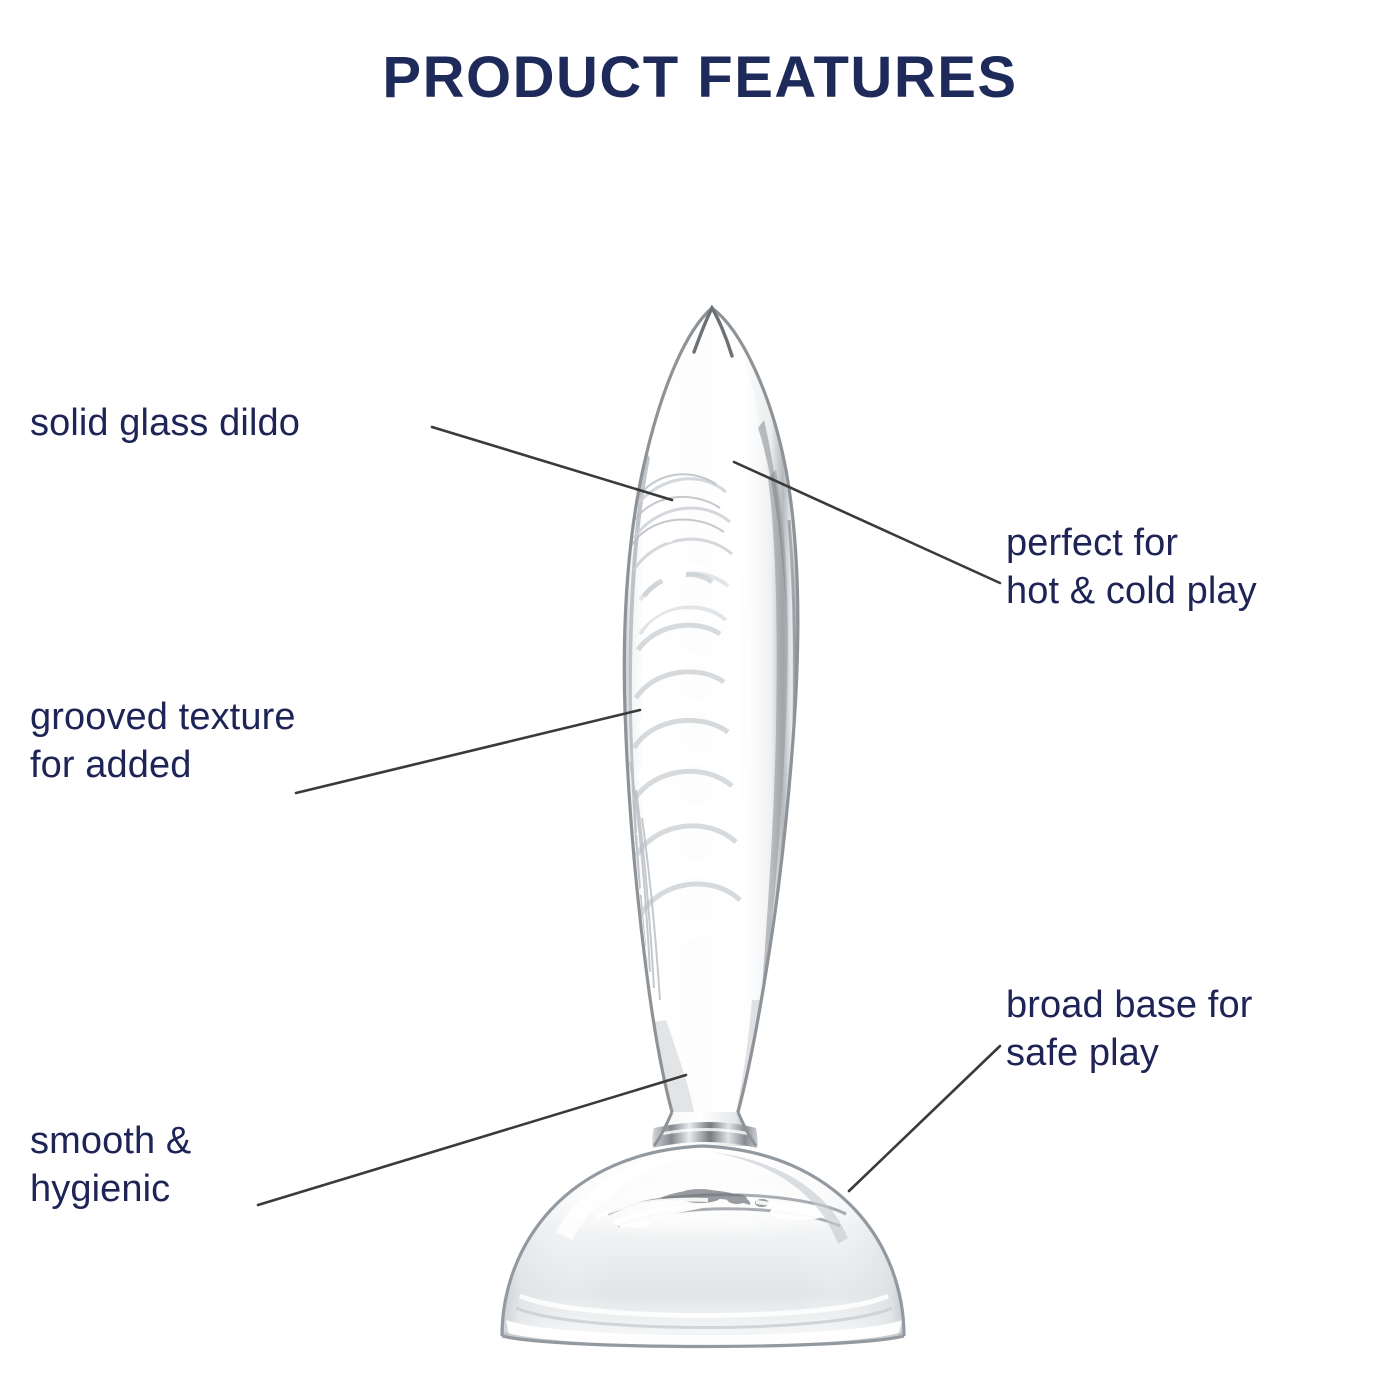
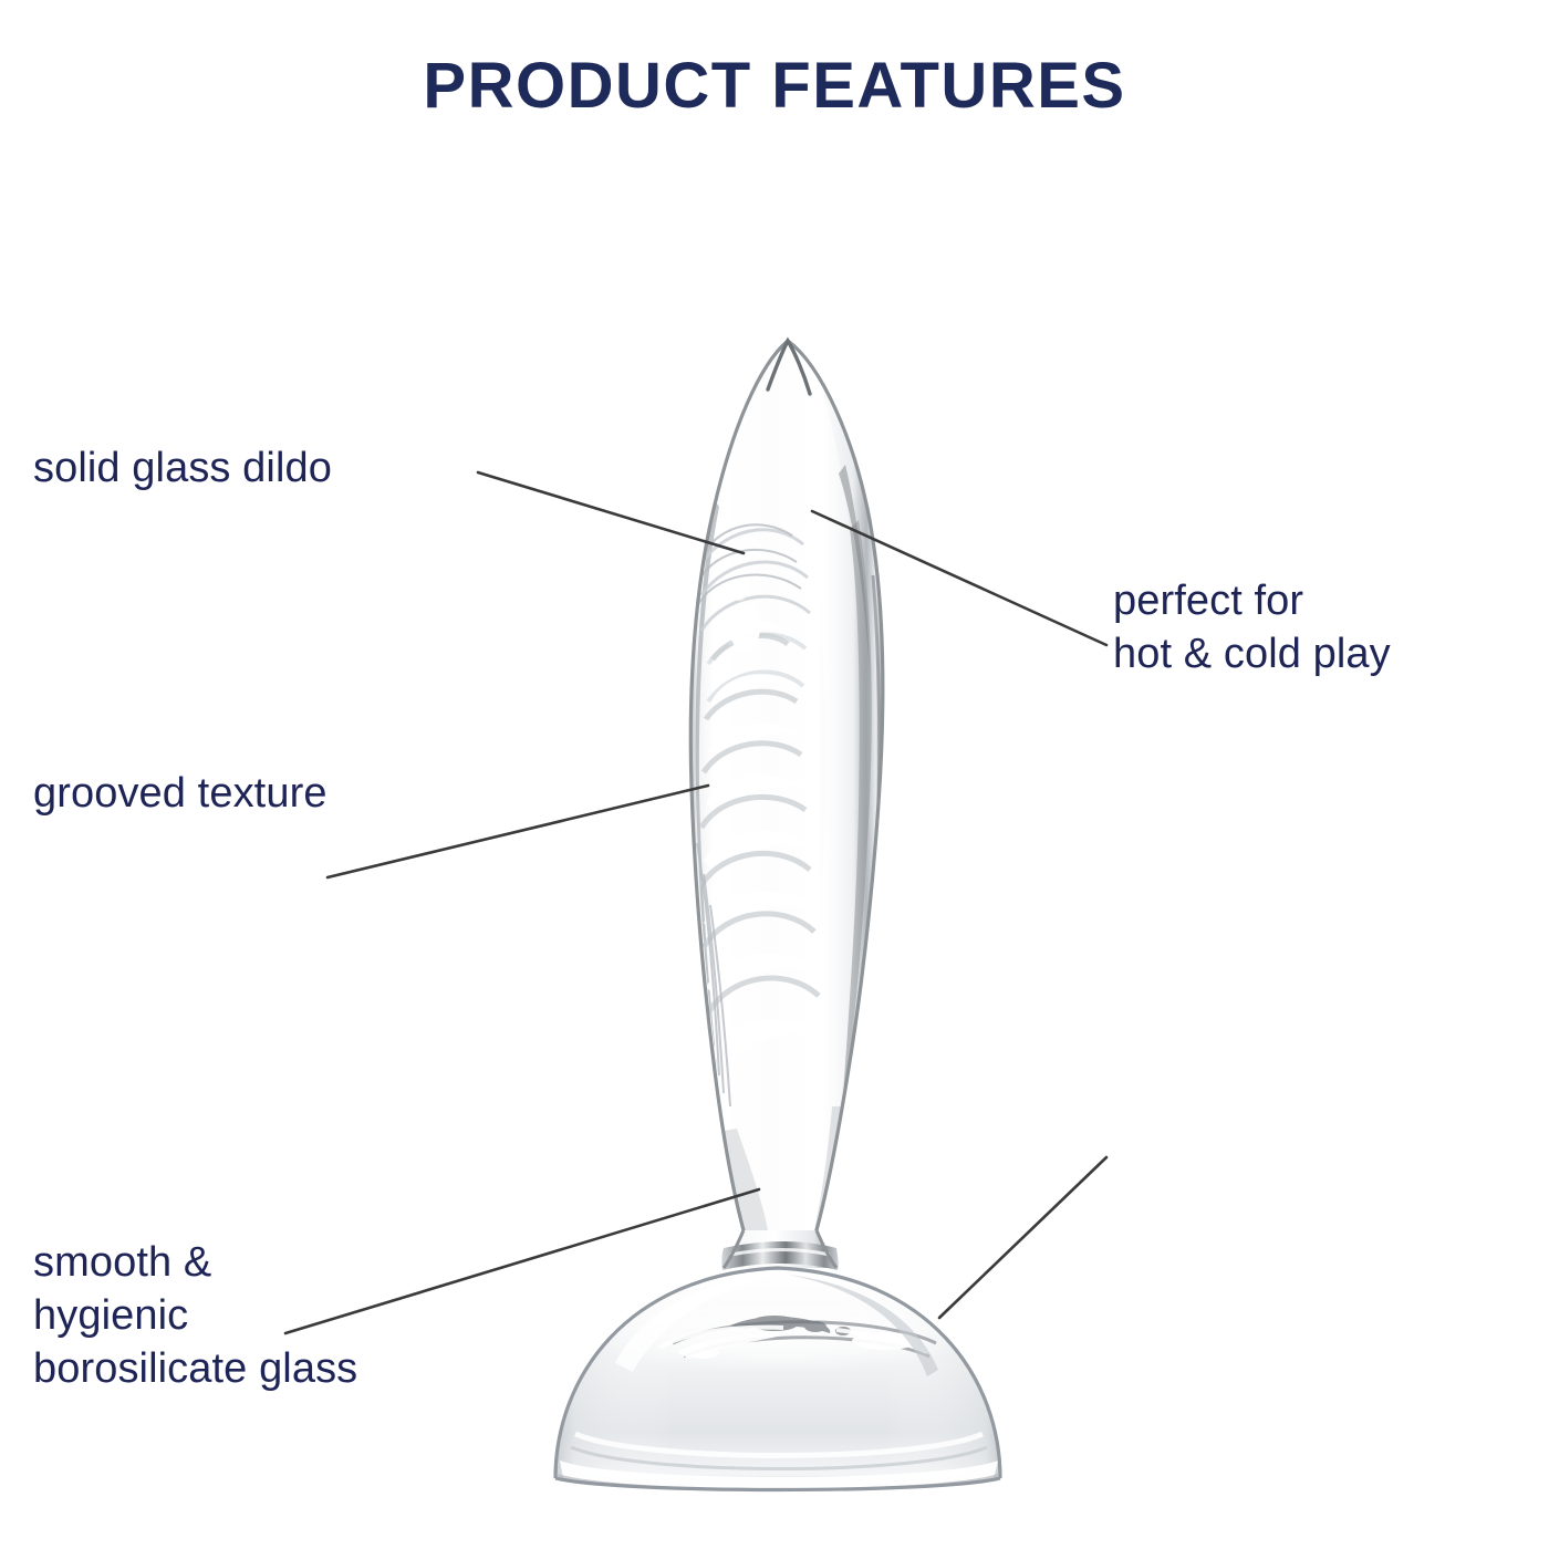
  PRODUCT FEATURES
  solid glass dildo
  grooved texture
- for added
  smooth &
  hygienic
+ borosilicate glass
  perfect for
  hot & cold play
- broad base for
- safe play
